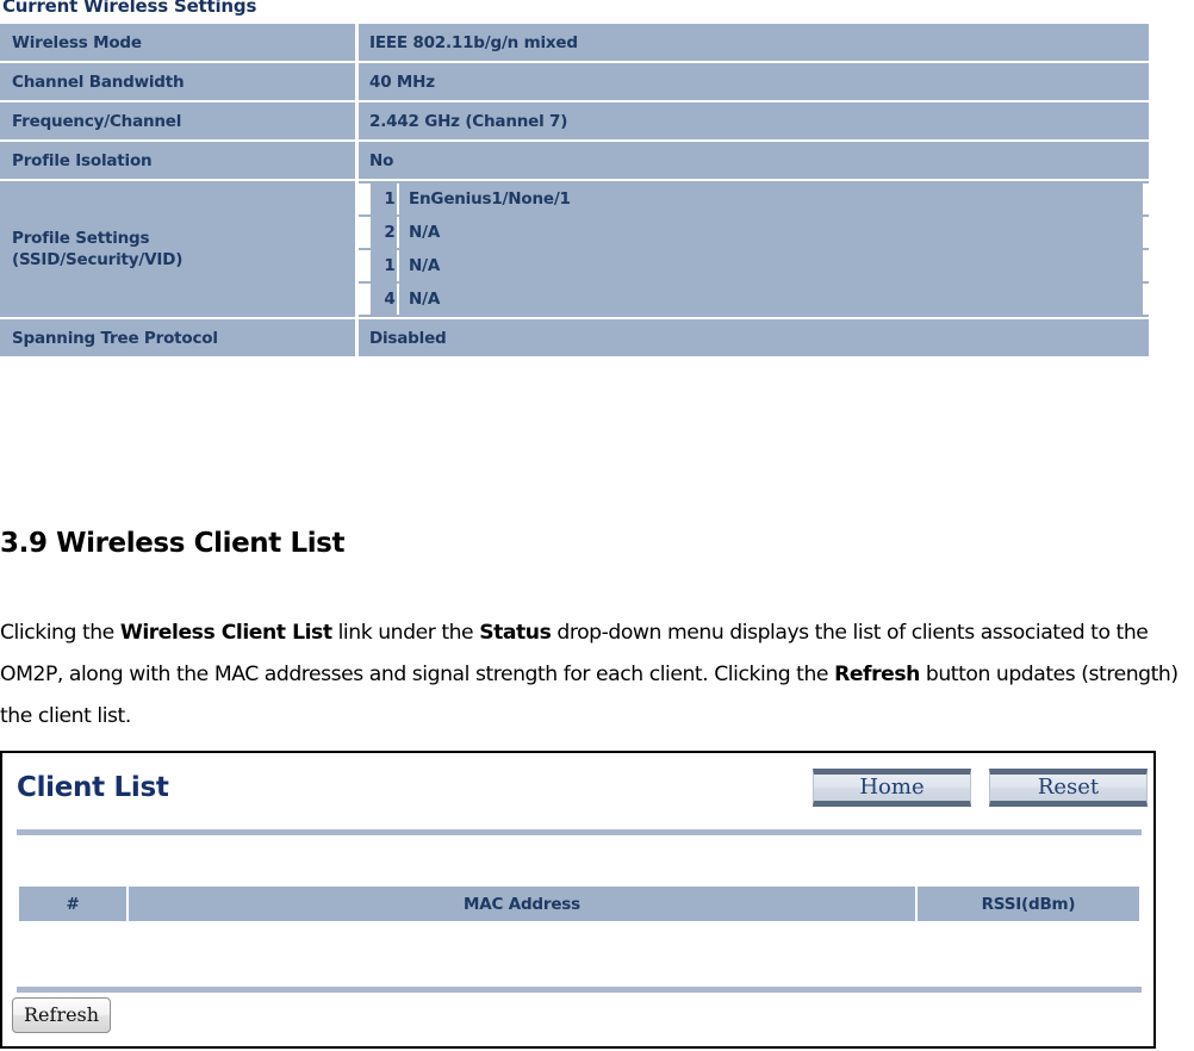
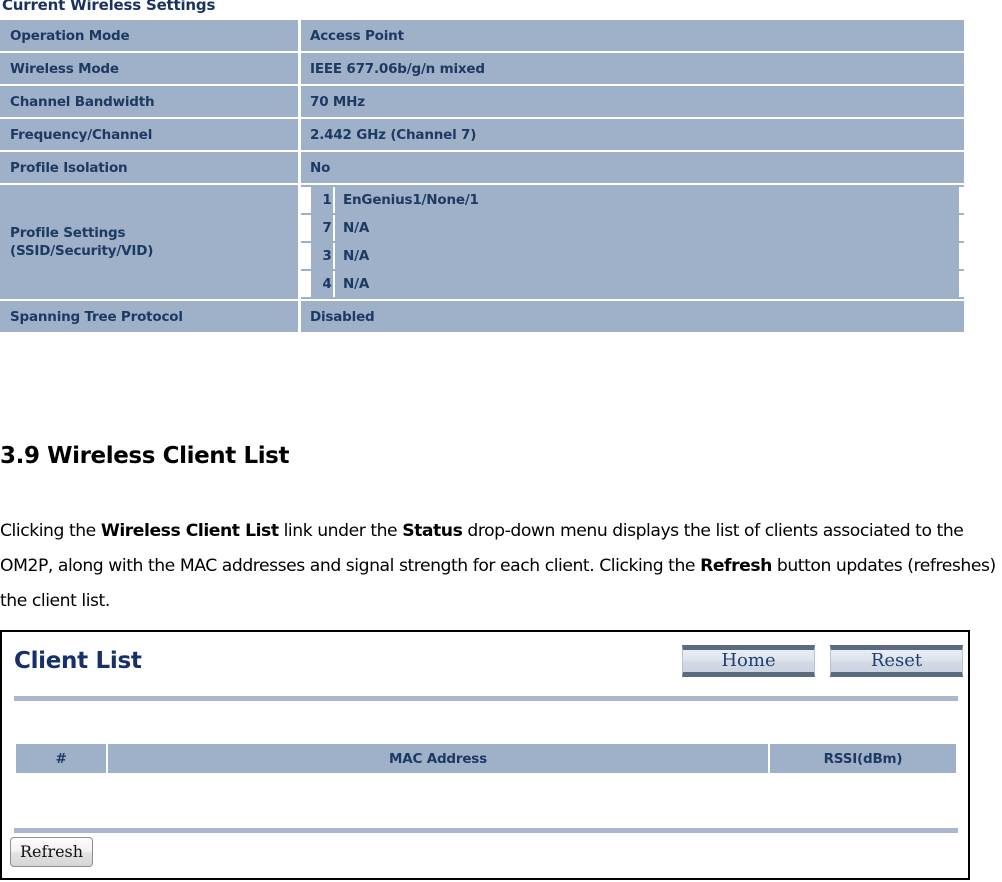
  Current Wireless Settings
+ Operation Mode	Access Point
- Wireless Mode	IEEE 802.11b/g/n mixed
+ Wireless Mode	IEEE 677.06b/g/n mixed
- Channel Bandwidth	40 MHz
+ Channel Bandwidth	70 MHz
  Frequency/Channel	2.442 GHz (Channel 7)
  Profile Isolation	No
  Profile Settings (SSID/Security/VID)
  1	EnGenius1/None/1
- 2	N/A
+ 7	N/A
- 1	N/A
+ 3	N/A
  4	N/A
  Spanning Tree Protocol	Disabled
  3.9 Wireless Client List
- Clicking the Wireless Client List link under the Status drop-down menu displays the list of clients associated to the OM2P, along with the MAC addresses and signal strength for each client. Clicking the Refresh button updates (strength) the client list.
+ Clicking the Wireless Client List link under the Status drop-down menu displays the list of clients associated to the OM2P, along with the MAC addresses and signal strength for each client. Clicking the Refresh button updates (refreshes) the client list.
  Client List
  Home
  Reset
  #	MAC Address	RSSI(dBm)
  Refresh
